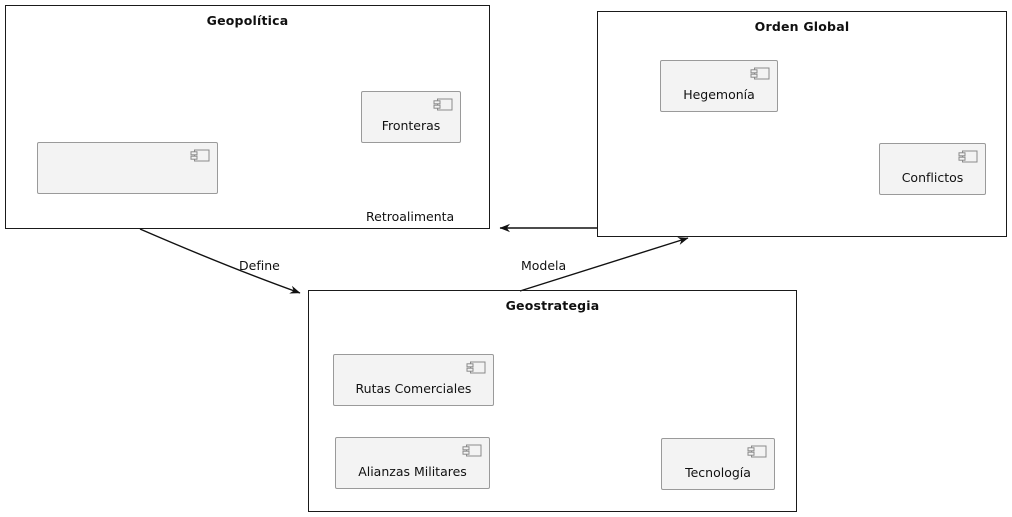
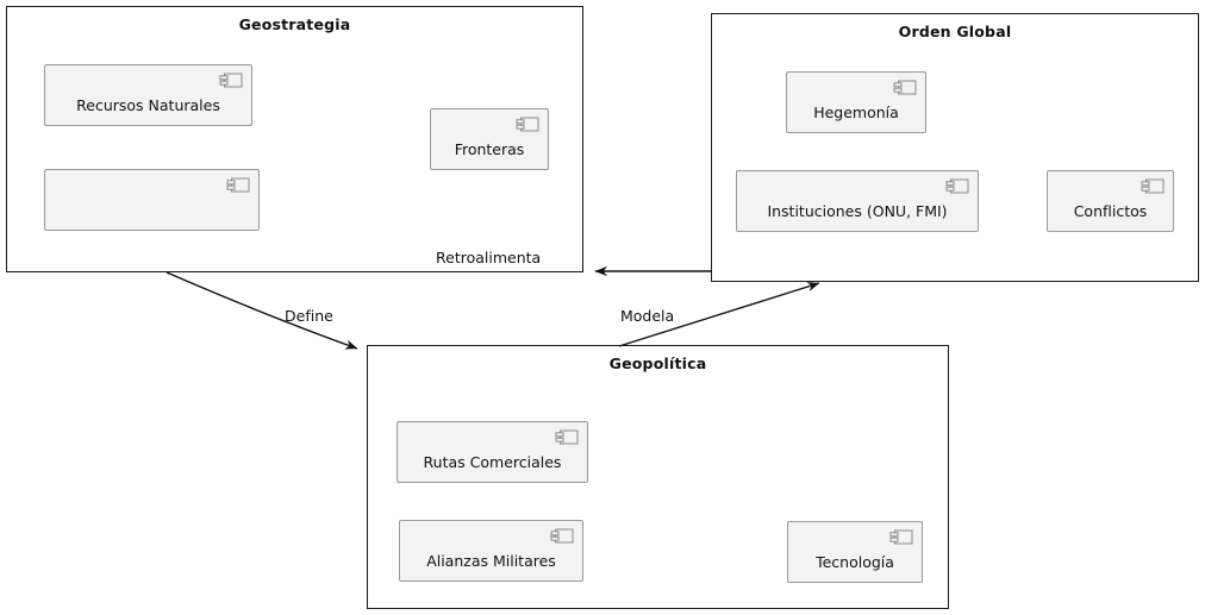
  Retroalimenta
  Define
  Modela
- Geopolítica
+ Geostrategia
+ Recursos Naturales
  Fronteras
  Orden Global
  Hegemonía
+ Instituciones (ONU, FMI)
  Conflictos
- Geostrategia
+ Geopolítica
  Rutas Comerciales
  Alianzas Militares
  Tecnología
